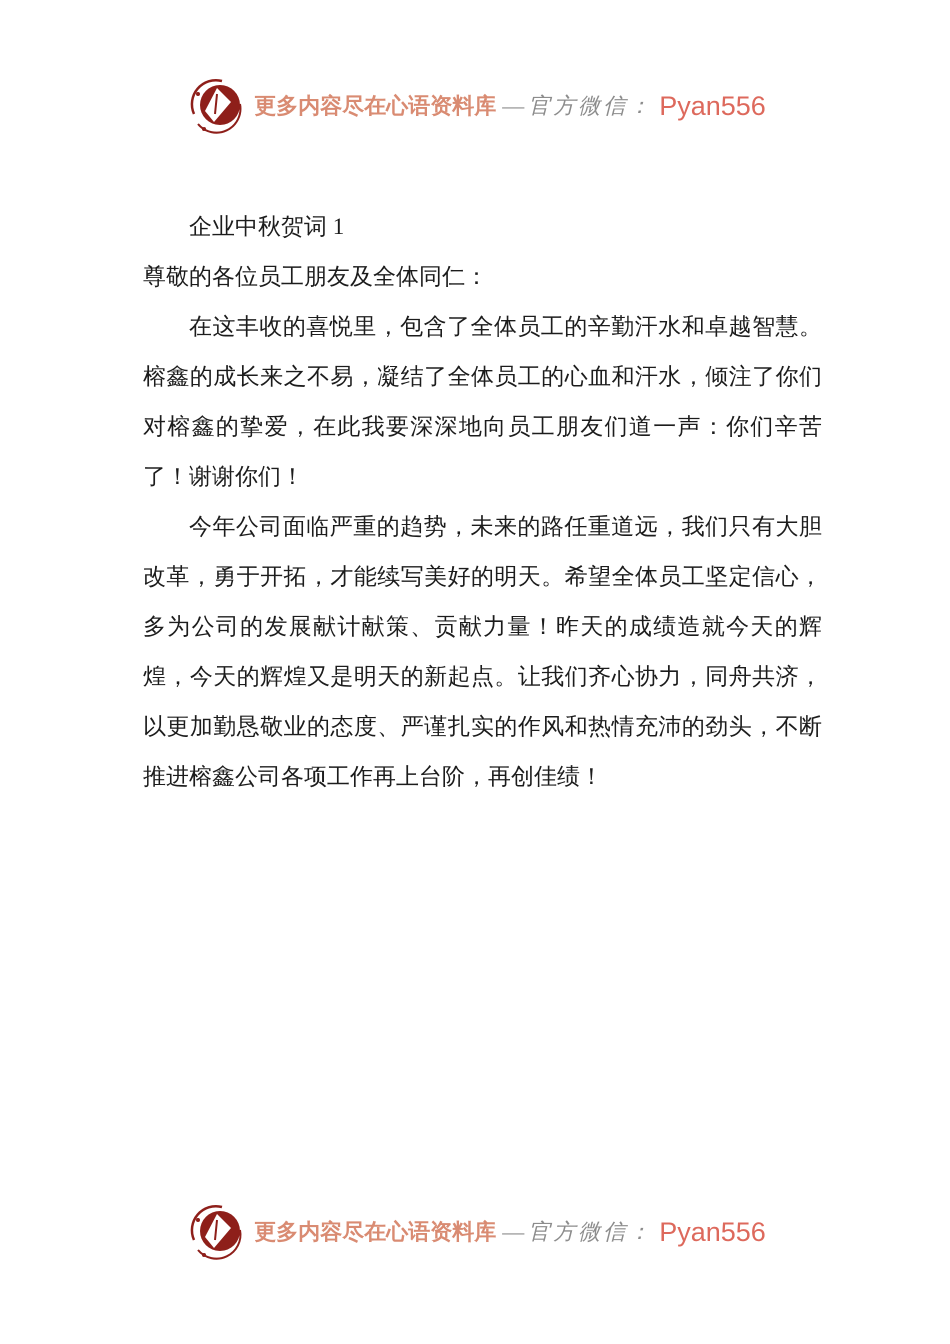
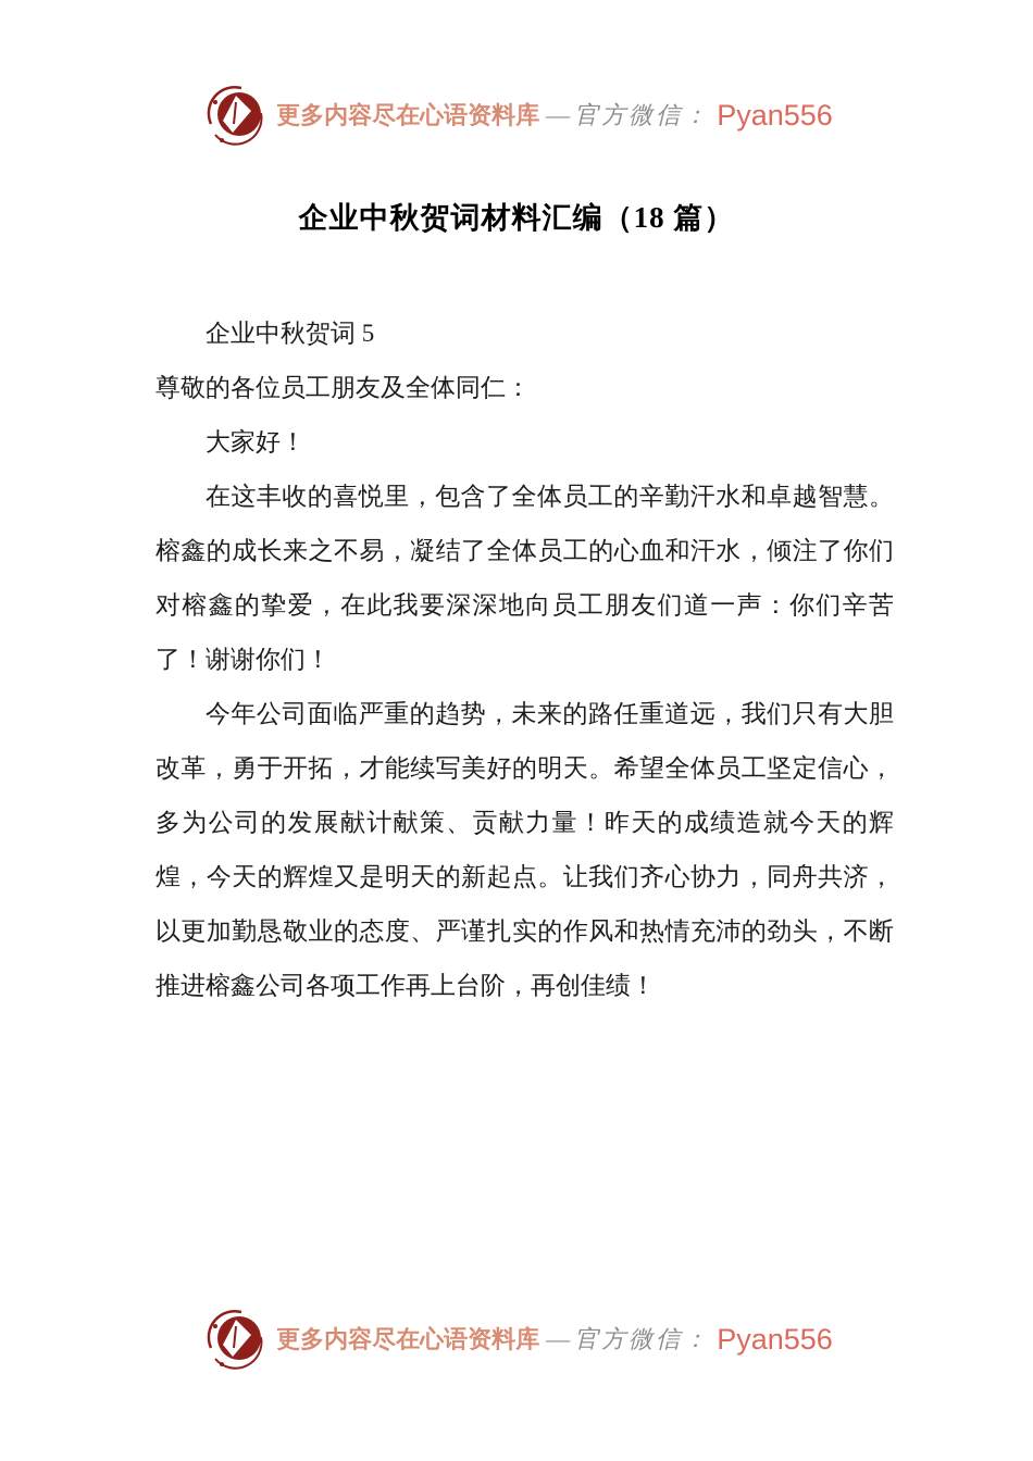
  更多内容尽在心语资料库
  —
  官方微信：
  Pyan556
+ 企业中秋贺词材料汇编（18 篇）
- 企业中秋贺词 1
+ 企业中秋贺词 5
  尊敬的各位员工朋友及全体同仁：
+ 大家好！
  在这丰收的喜悦里，包含了全体员工的辛勤汗水和卓越智慧。榕鑫的成长来之不易，凝结了全体员工的心血和汗水，倾注了你们对榕鑫的挚爱，在此我要深深地向员工朋友们道一声：你们辛苦了！谢谢你们！
  今年公司面临严重的趋势，未来的路任重道远，我们只有大胆改革，勇于开拓，才能续写美好的明天。希望全体员工坚定信心，多为公司的发展献计献策、贡献力量！昨天的成绩造就今天的辉煌，今天的辉煌又是明天的新起点。让我们齐心协力，同舟共济，以更加勤恳敬业的态度、严谨扎实的作风和热情充沛的劲头，不断推进榕鑫公司各项工作再上台阶，再创佳绩！
  更多内容尽在心语资料库
  —
  官方微信：
  Pyan556
